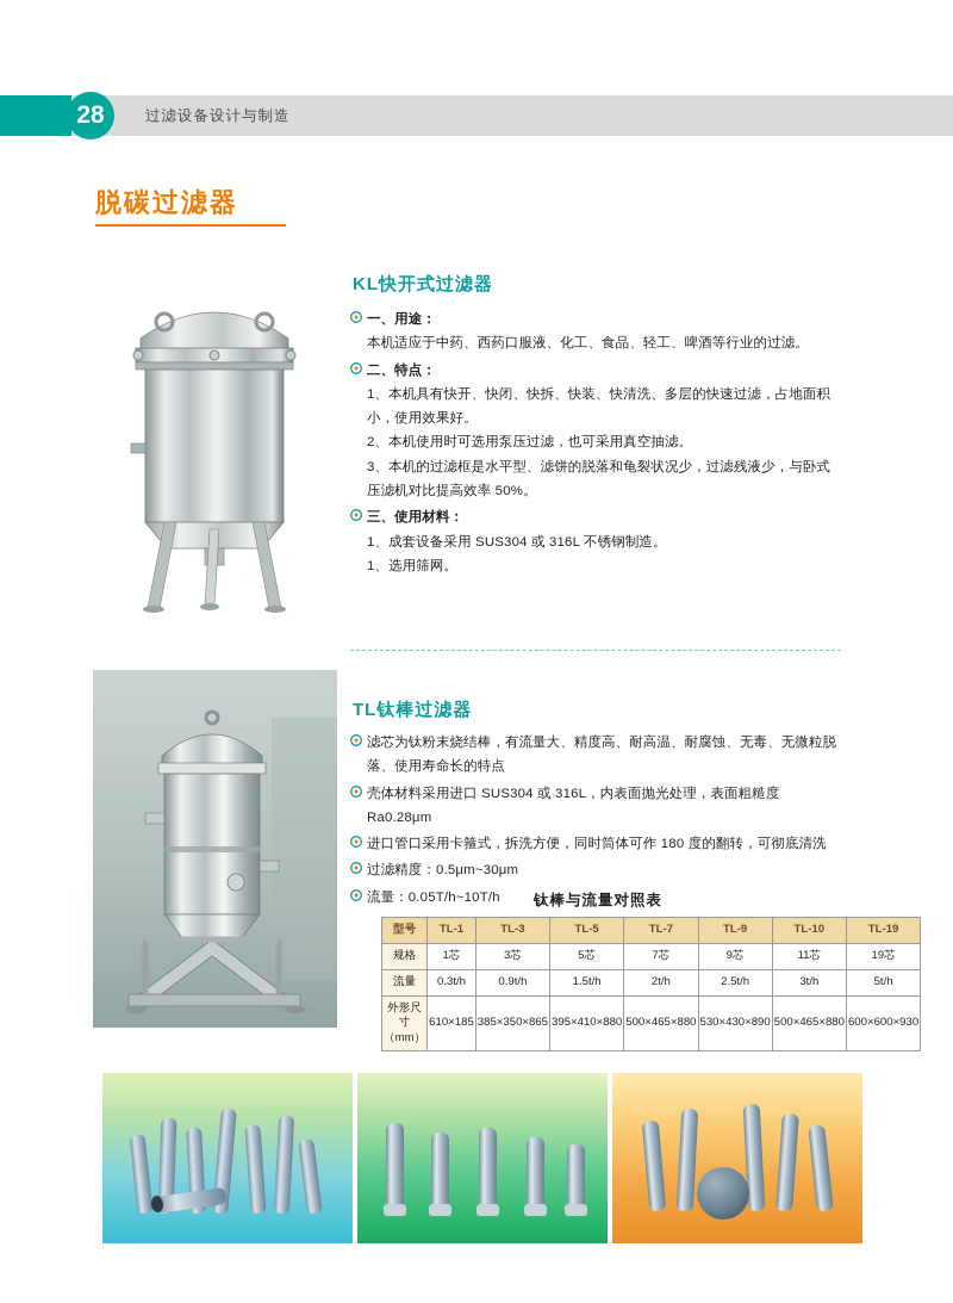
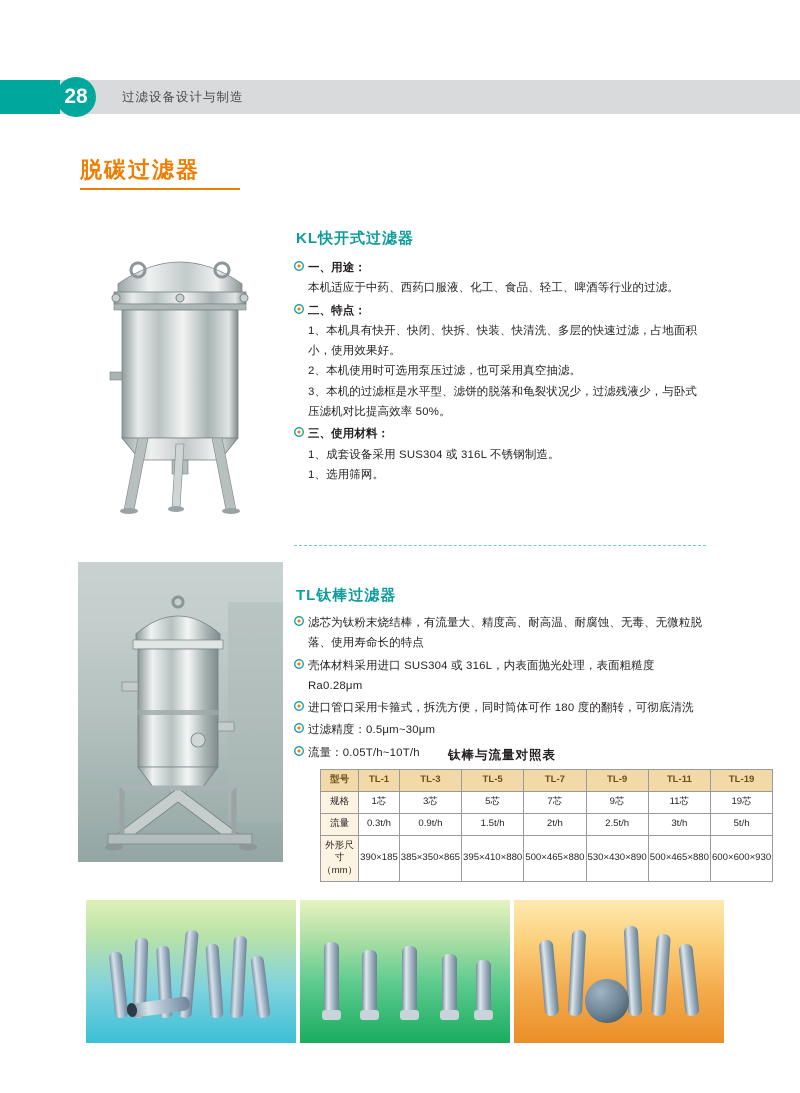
  28
  过滤设备设计与制造
  脱碳过滤器
  KL快开式过滤器
  一、用途：
  本机适应于中药、西药口服液、化工、食品、轻工、啤酒等行业的过滤。
  二、特点：
  1、本机具有快开、快闭、快拆、快装、快清洗、多层的快速过滤，占地面积小，使用效果好。
  2、本机使用时可选用泵压过滤，也可采用真空抽滤。
  3、本机的过滤框是水平型、滤饼的脱落和龟裂状况少，过滤残液少，与卧式压滤机对比提高效率 50%。
  三、使用材料：
  1、成套设备采用 SUS304 或 316L 不锈钢制造。
  1、选用筛网。
  TL钛棒过滤器
  滤芯为钛粉末烧结棒，有流量大、精度高、耐高温、耐腐蚀、无毒、无微粒脱落、使用寿命长的特点
  壳体材料采用进口 SUS304 或 316L，内表面抛光处理，表面粗糙度 Ra0.28μm
  进口管口采用卡箍式，拆洗方便，同时筒体可作 180 度的翻转，可彻底清洗
  过滤精度：0.5μm~30μm
  流量：0.05T/h~10T/h
  钛棒与流量对照表
- 型号	TL-1	TL-3	TL-5	TL-7	TL-9	TL-10	TL-19
+ 型号	TL-1	TL-3	TL-5	TL-7	TL-9	TL-11	TL-19
  规格	1芯	3芯	5芯	7芯	9芯	11芯	19芯
  流量	0.3t/h	0.9t/h	1.5t/h	2t/h	2.5t/h	3t/h	5t/h
- 外形尺寸（mm）	610×185	385×350×865	395×410×880	500×465×880	530×430×890	500×465×880	600×600×930
+ 外形尺寸（mm）	390×185	385×350×865	395×410×880	500×465×880	530×430×890	500×465×880	600×600×930
